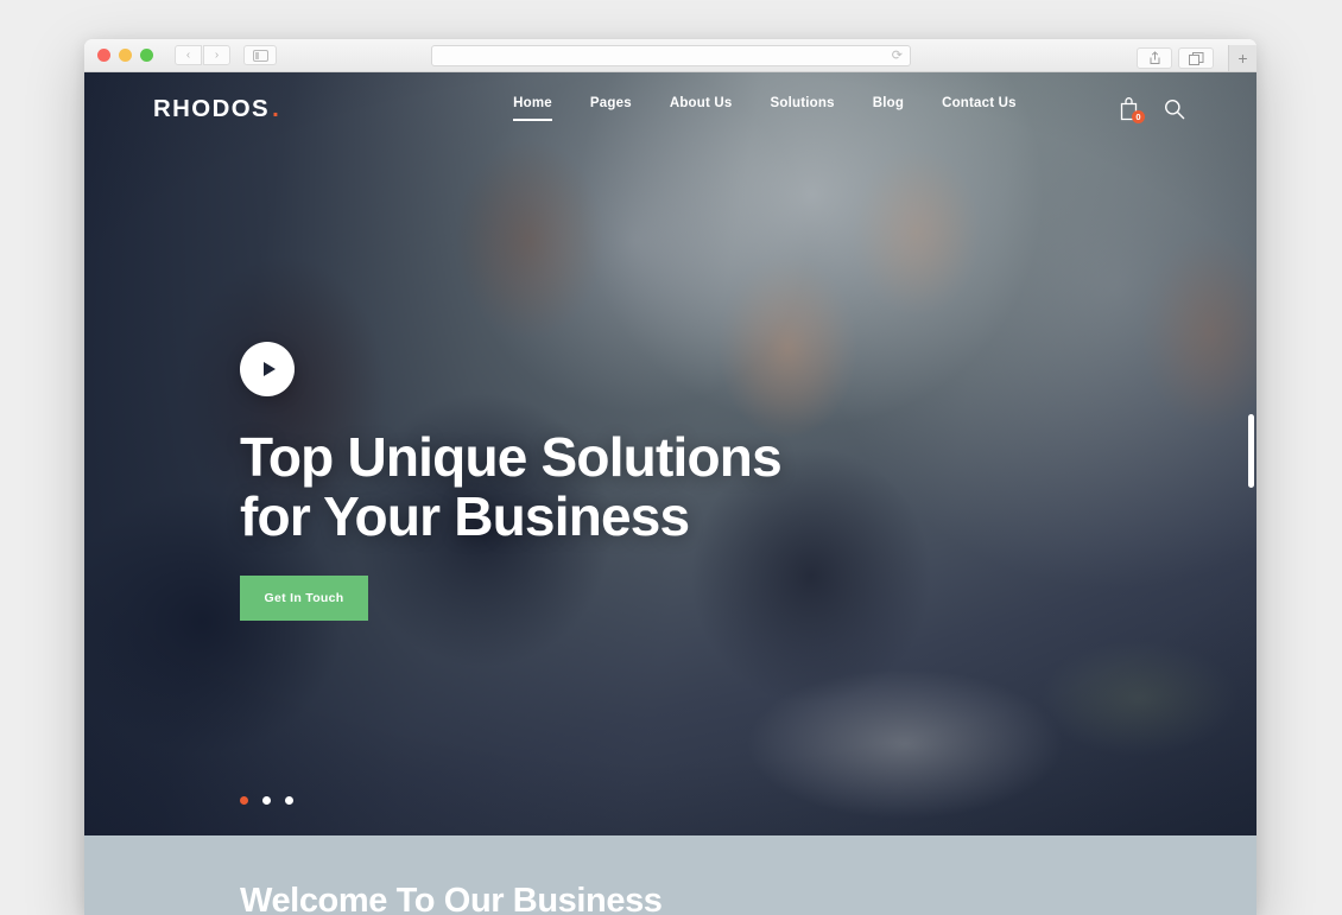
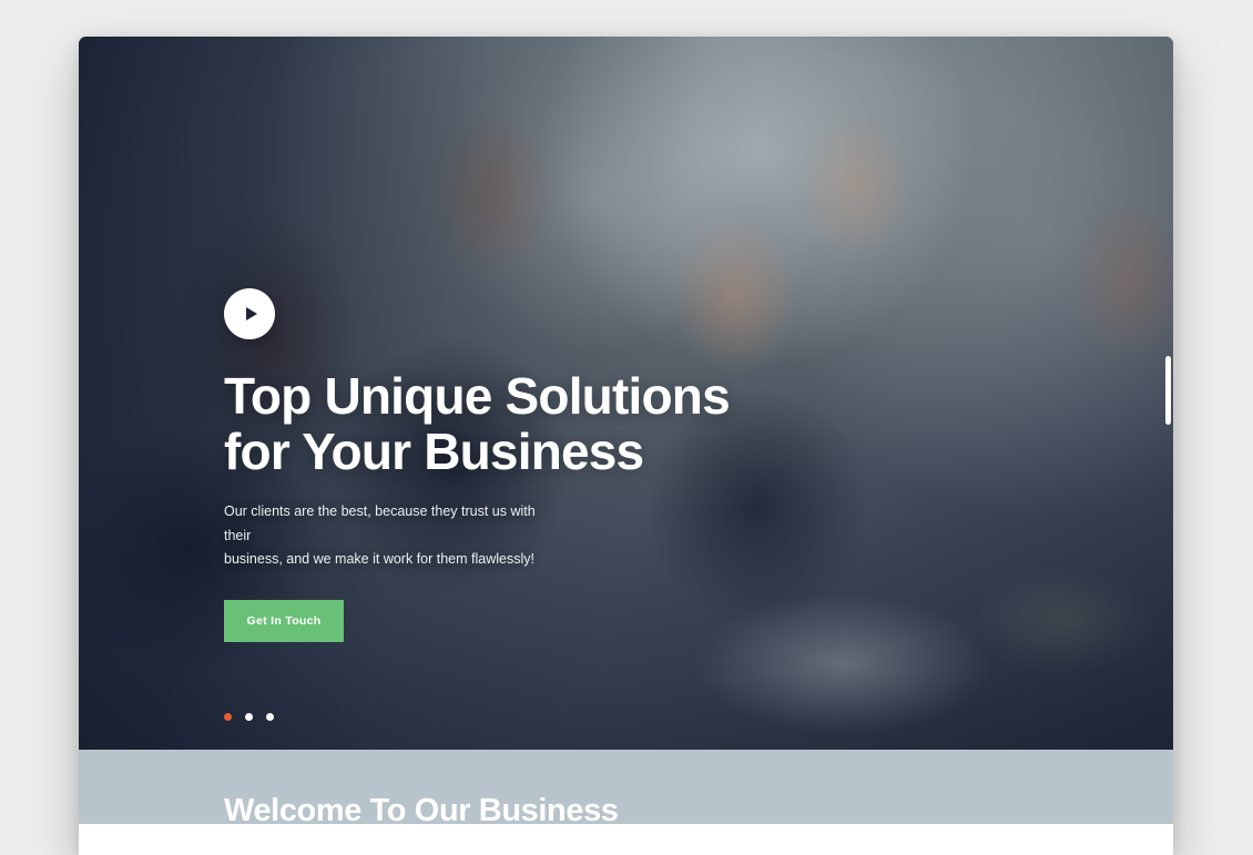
- ‹
- ›
- ⟳
- +
- RHODOS
- .
- Home
- Pages
- About Us
- Solutions
- Blog
- Contact Us
- 0
  Top Unique Solutions
  for Your Business
+ Our clients are the best, because they trust us with their
+ business, and we make it work for them flawlessly!
  Get In Touch
  Welcome To Our Business
